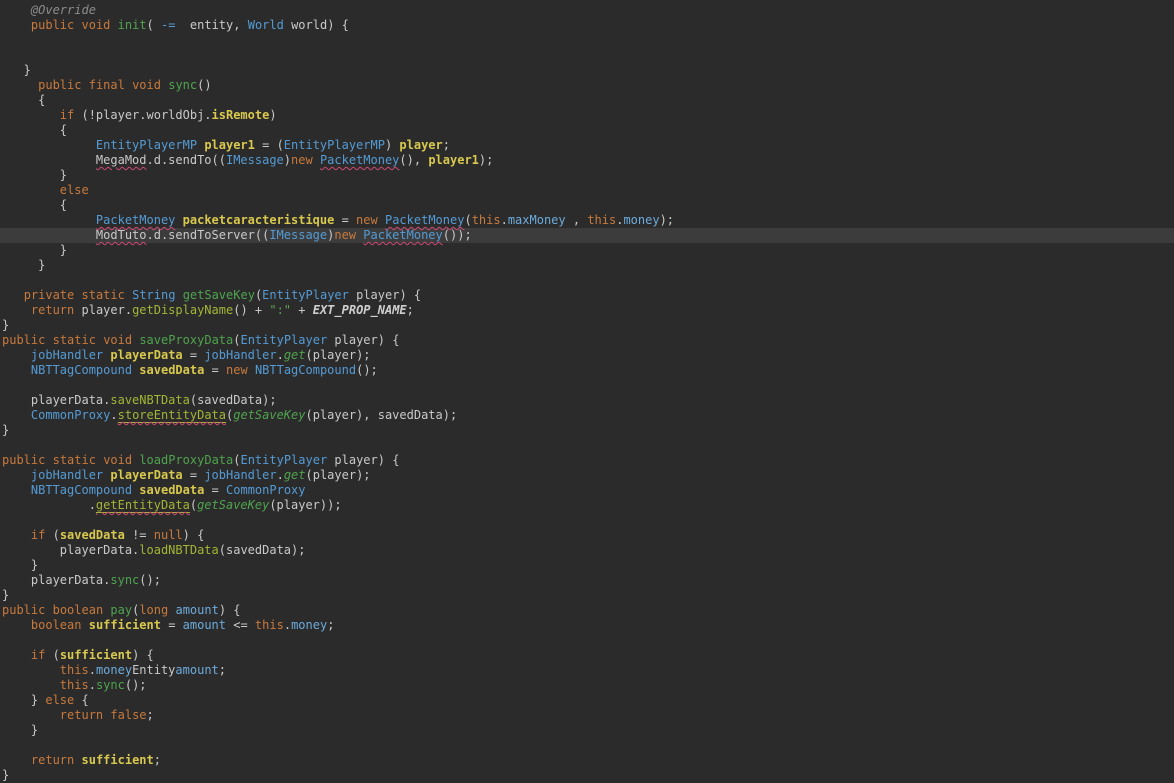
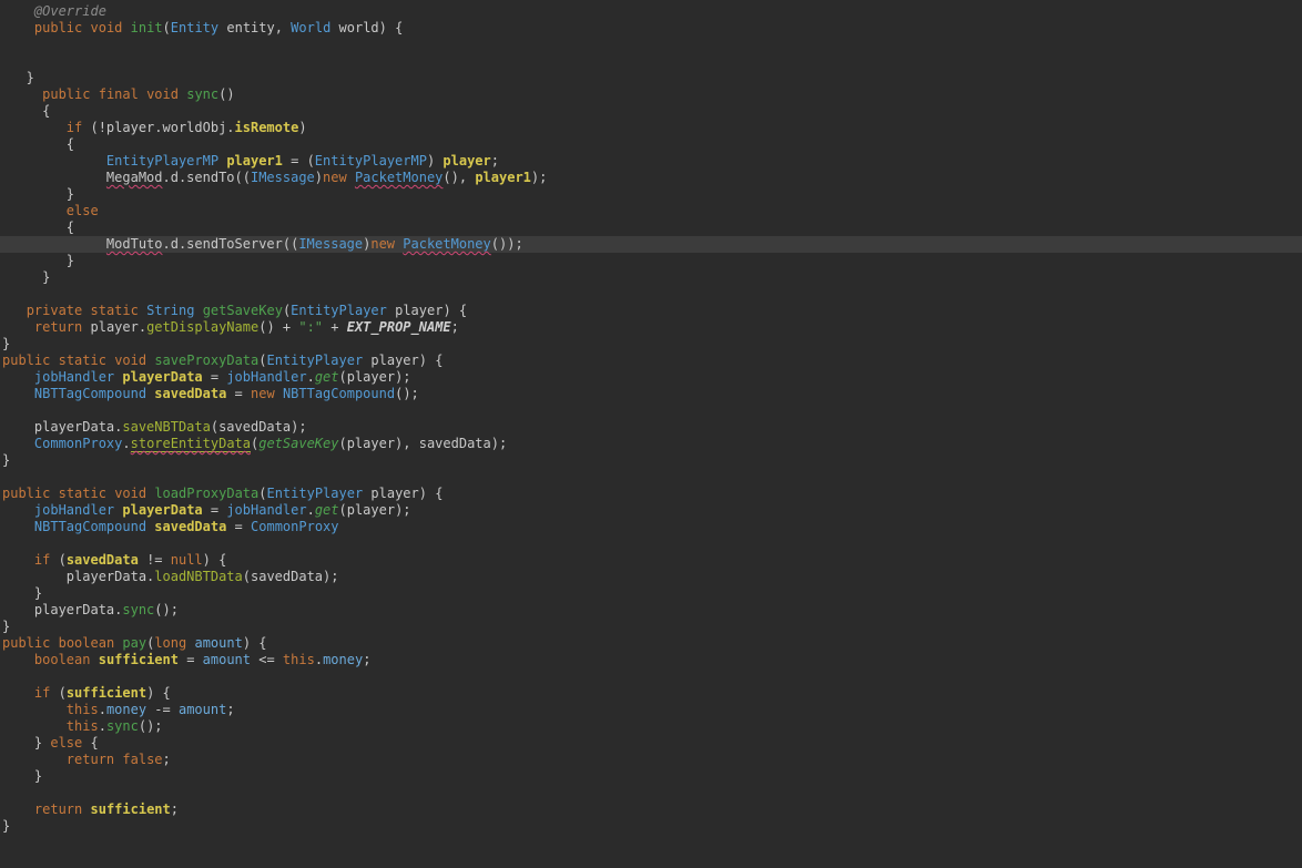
  @Override
- public void init( -= entity, World world) {
+ public void init(Entity entity, World world) {
  }
  public final void sync()
  {
  if (!player.worldObj.isRemote)
  {
  EntityPlayerMP player1 = (EntityPlayerMP) player;
  MegaMod.d.sendTo((IMessage)new PacketMoney(), player1);
  }
  else
  {
- PacketMoney packetcaracteristique = new PacketMoney(this.maxMoney , this.money);
  ModTuto.d.sendToServer((IMessage)new PacketMoney());
  }
  }
  private static String getSaveKey(EntityPlayer player) {
  return player.getDisplayName() + ":" + EXT_PROP_NAME;
  }
  public static void saveProxyData(EntityPlayer player) {
  jobHandler playerData = jobHandler.get(player);
  NBTTagCompound savedData = new NBTTagCompound();
  playerData.saveNBTData(savedData);
  CommonProxy.storeEntityData(getSaveKey(player), savedData);
  }
  public static void loadProxyData(EntityPlayer player) {
  jobHandler playerData = jobHandler.get(player);
  NBTTagCompound savedData = CommonProxy
- .getEntityData(getSaveKey(player));
  if (savedData != null) {
  playerData.loadNBTData(savedData);
  }
  playerData.sync();
  }
  public boolean pay(long amount) {
  boolean sufficient = amount <= this.money;
  if (sufficient) {
- this.moneyEntityamount;
+ this.money -= amount;
  this.sync();
  } else {
  return false;
  }
  return sufficient;
  }
